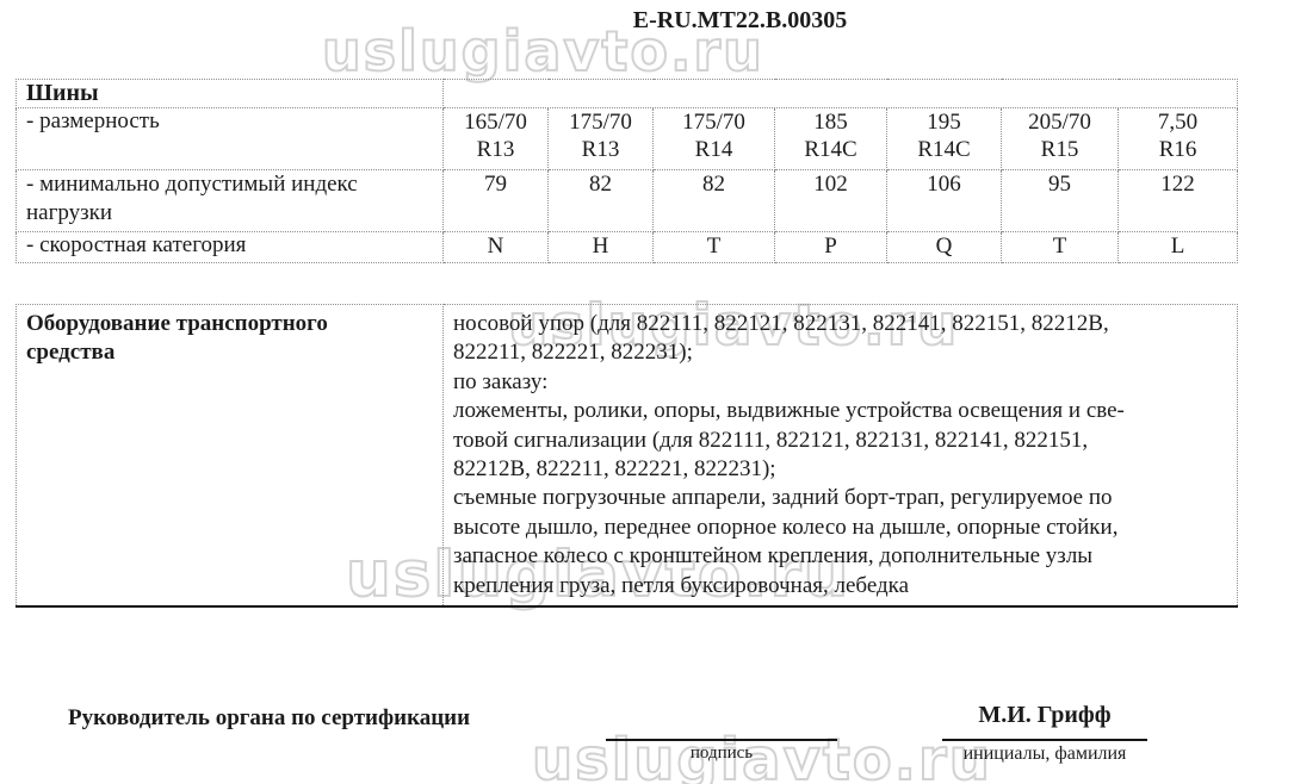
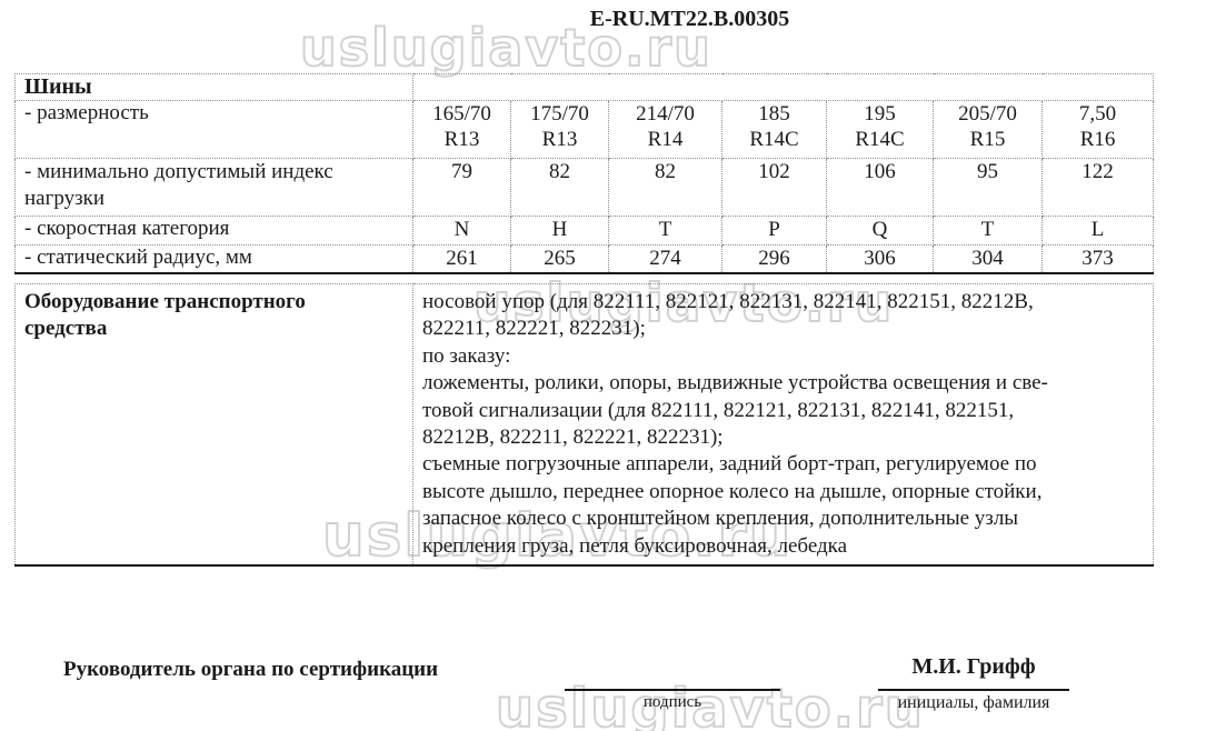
  uslugiavto.ru
  uslugiavto.ru
  uslugiavto.ru
  uslugiavto.ru
  Е-RU.МТ22.В.00305
  Шины
- - размерность	165/70 R13	175/70 R13	175/70 R14	185 R14C	195 R14C	205/70 R15	7,50 R16
+ - размерность	165/70 R13	175/70 R13	214/70 R14	185 R14C	195 R14C	205/70 R15	7,50 R16
  - минимально допустимый индекс нагрузки	79	82	82	102	106	95	122
  - скоростная категория	N	H	T	P	Q	T	L
+ - статический радиус, мм	261	265	274	296	306	304	373
  Оборудование транспортного средства	носовой упор (для 822111, 822121, 822131, 822141, 822151, 82212В, 822211, 822221, 822231); по заказу: ложементы, ролики, опоры, выдвижные устройства освещения и све- товой сигнализации (для 822111, 822121, 822131, 822141, 822151, 82212В, 822211, 822221, 822231); съемные погрузочные аппарели, задний борт-трап, регулируемое по высоте дышло, переднее опорное колесо на дышле, опорные стойки, запасное колесо с кронштейном крепления, дополнительные узлы крепления груза, петля буксировочная, лебедка
  Руководитель органа по сертификации
  подпись
  М.И. Грифф
  инициалы, фамилия
